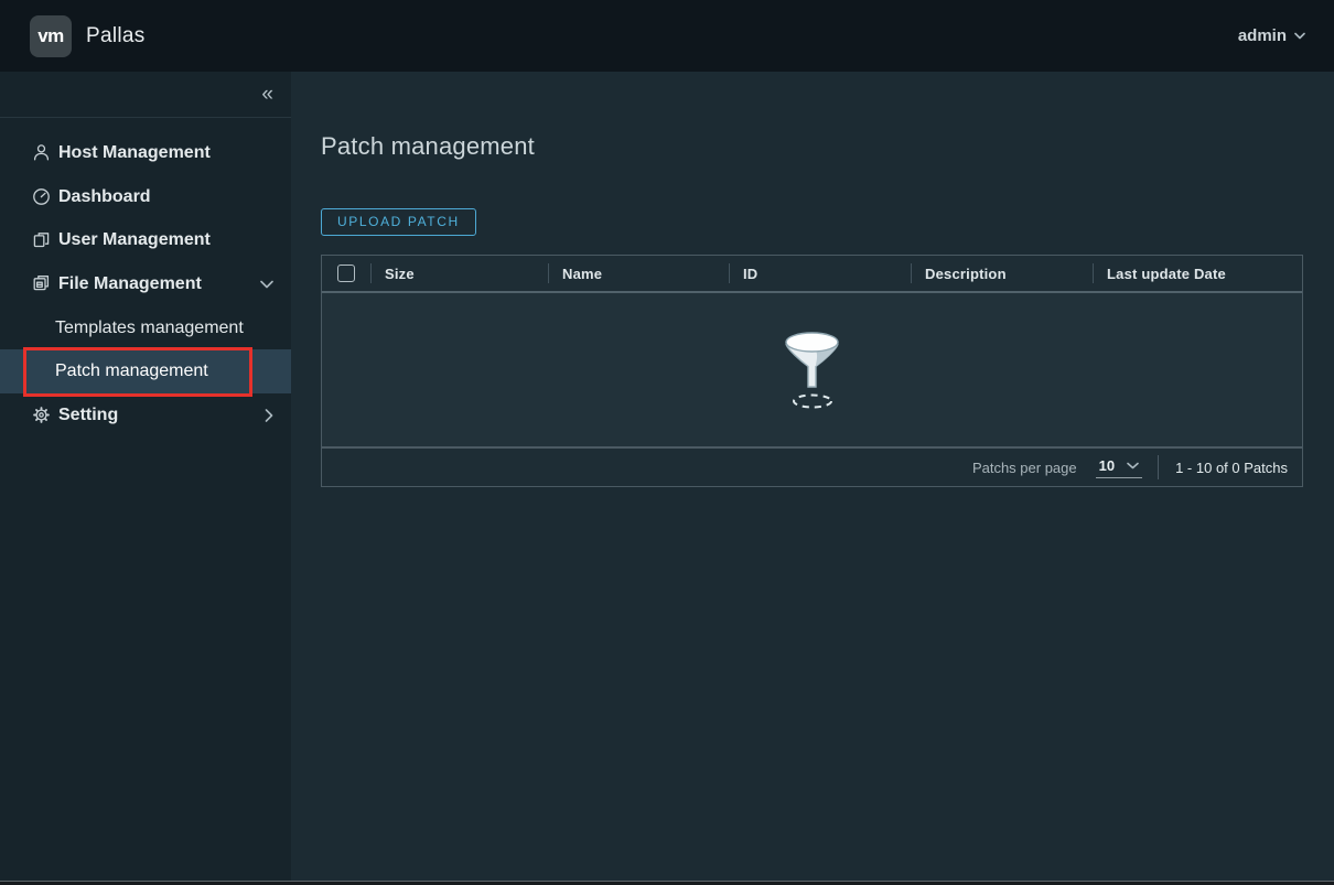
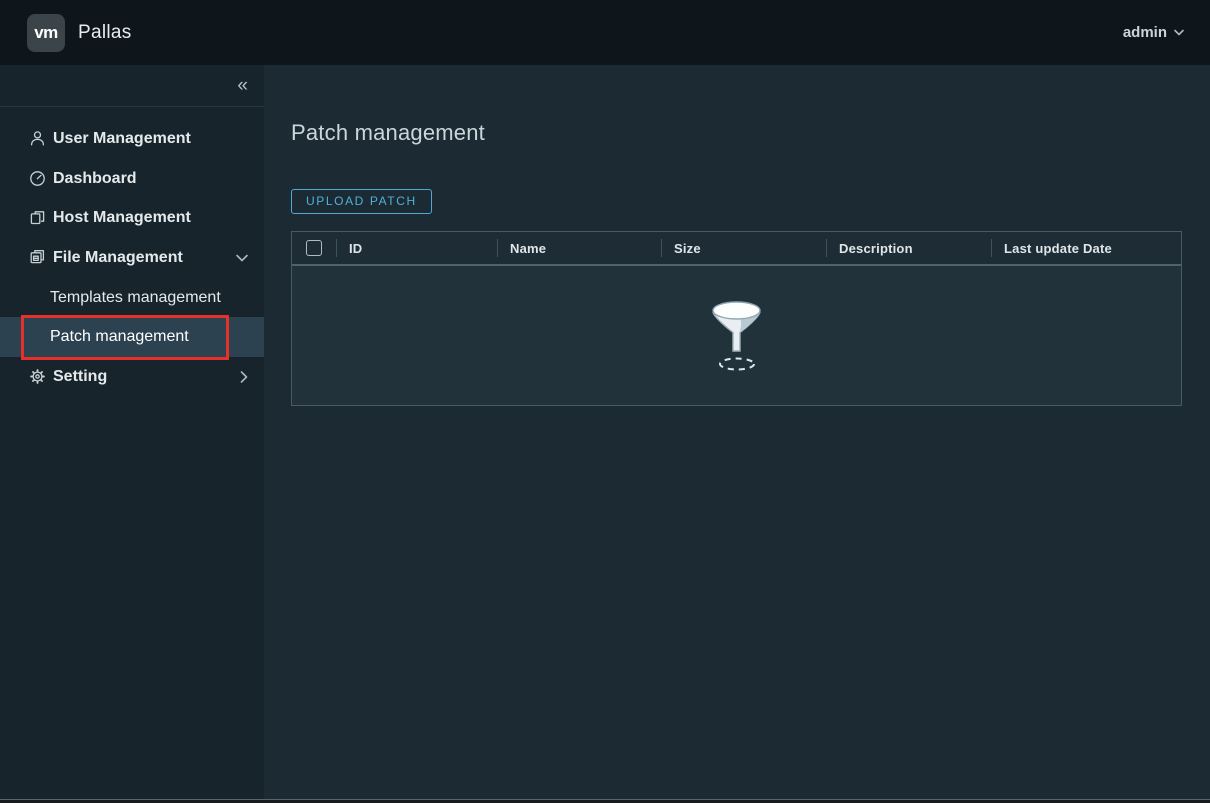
  vm
  Pallas
  admin
  «
- Host Management
+ User Management
  Dashboard
- User Management
+ Host Management
  File Management
  Templates management
  Patch management
  Setting
  Patch management
  UPLOAD PATCH
- Size
+ ID
  Name
- ID
+ Size
  Description
  Last update Date
- Patchs per page
- 10
- 1 - 10 of 0 Patchs
